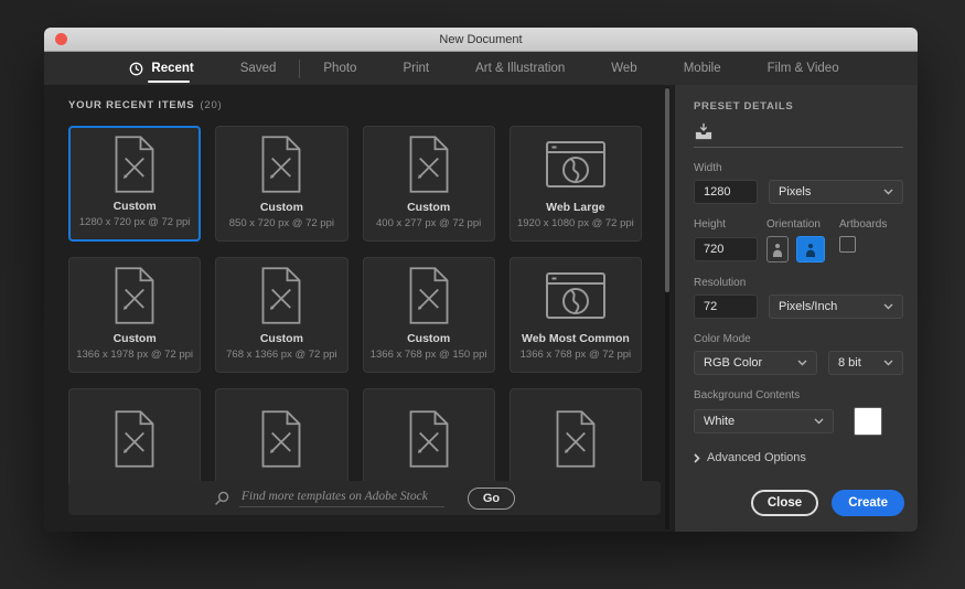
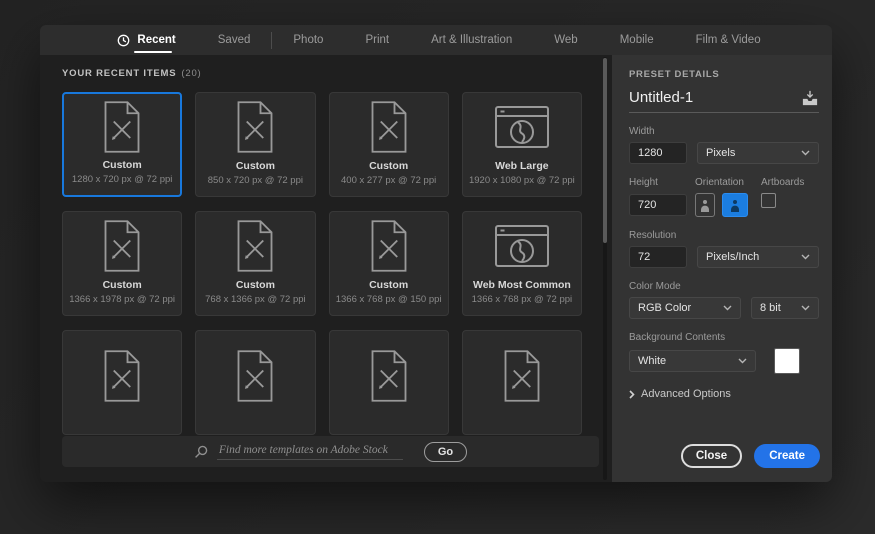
- New Document
  Recent
  Saved
  Photo
  Print
  Art & Illustration
  Web
  Mobile
  Film & Video
  YOUR RECENT ITEMS (20)
  Custom
  1280 x 720 px @ 72 ppi
  Custom
  850 x 720 px @ 72 ppi
  Custom
  400 x 277 px @ 72 ppi
  Web Large
  1920 x 1080 px @ 72 ppi
  Custom
  1366 x 1978 px @ 72 ppi
  Custom
  768 x 1366 px @ 72 ppi
  Custom
  1366 x 768 px @ 150 ppi
  Web Most Common
  1366 x 768 px @ 72 ppi
  Find more templates on Adobe Stock
  Go
  PRESET DETAILS
+ Untitled-1
  Width
  1280
  Pixels
  Height
  720
  Orientation
  Artboards
  Resolution
  72
  Pixels/Inch
  Color Mode
  RGB Color
  8 bit
  Background Contents
  White
  Advanced Options
  Close
  Create
